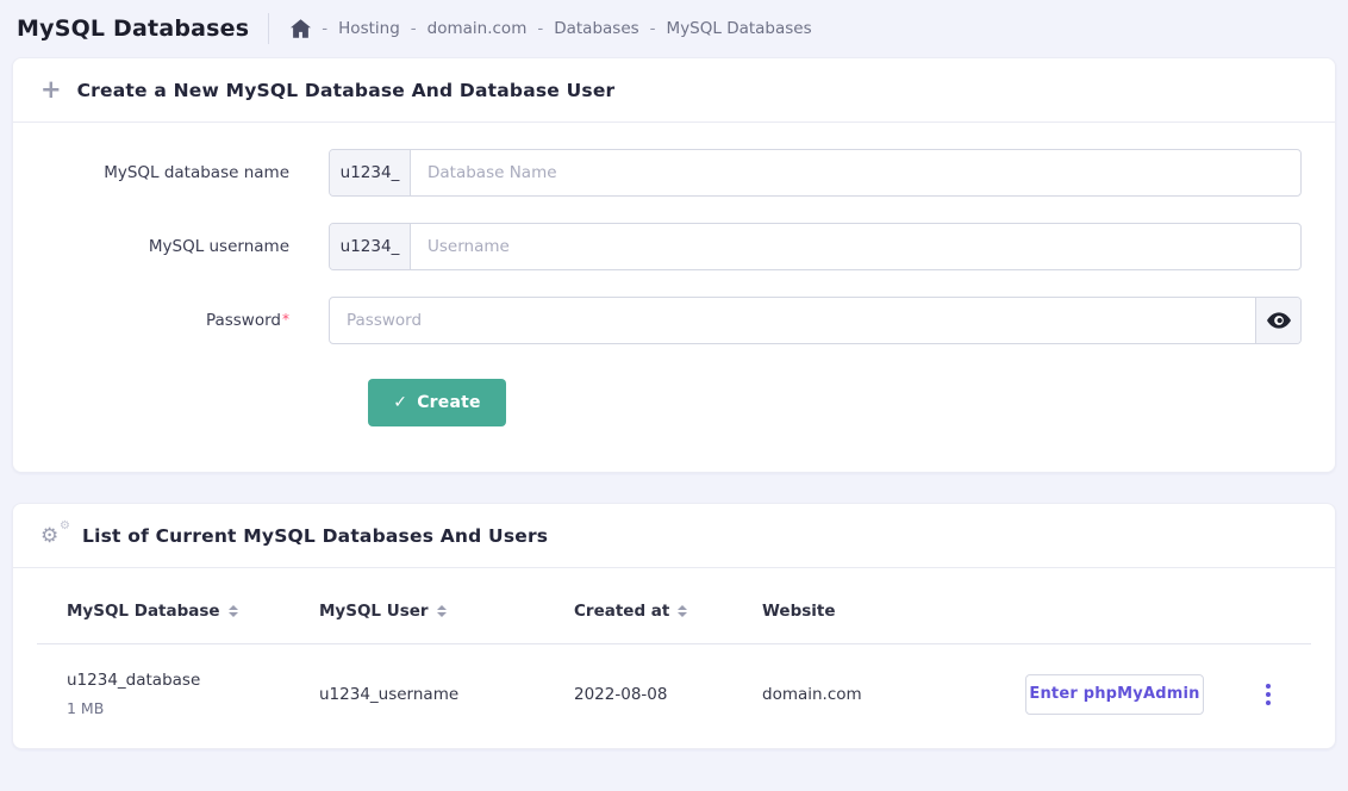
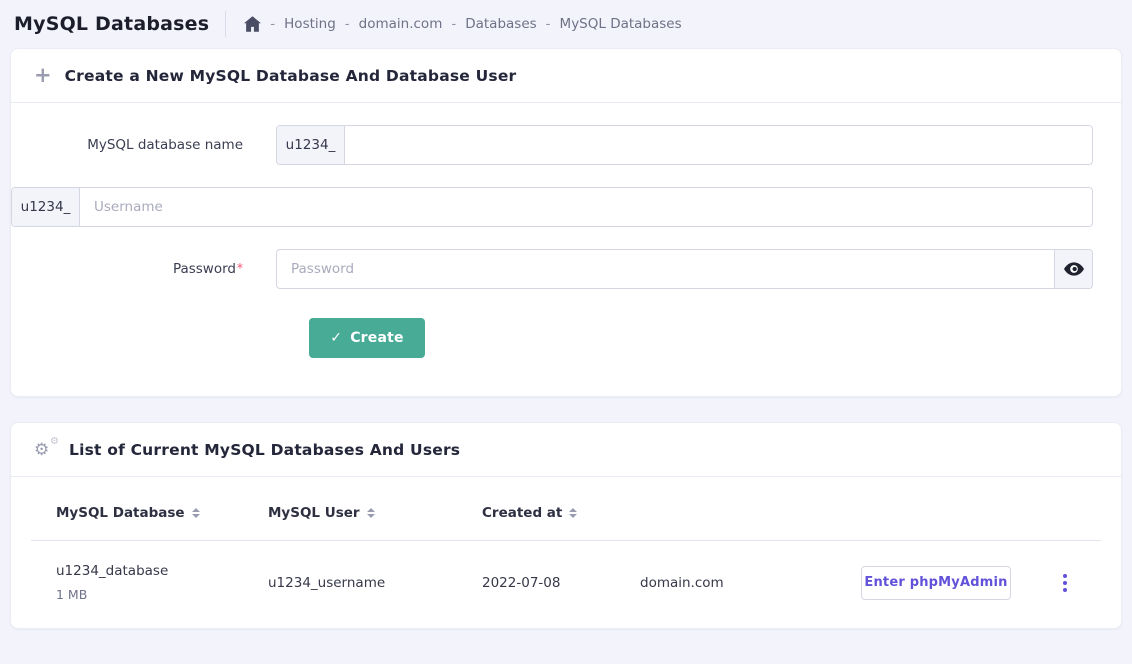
  MySQL Databases
  -
  Hosting
  -
  domain.com
  -
  Databases
  -
  MySQL Databases
  +
  Create a New MySQL Database And Database User
  MySQL database name
  u1234_
- Database Name
- MySQL username
  u1234_
  Username
  Password*
  Password
  ✓
  Create
  ⚙
  ⚙
  List of Current MySQL Databases And Users
  MySQL Database
  MySQL User
  Created at
- Website
  u1234_database
  1 MB
  u1234_username
- 2022-08-08
+ 2022-07-08
  domain.com
  Enter phpMyAdmin
